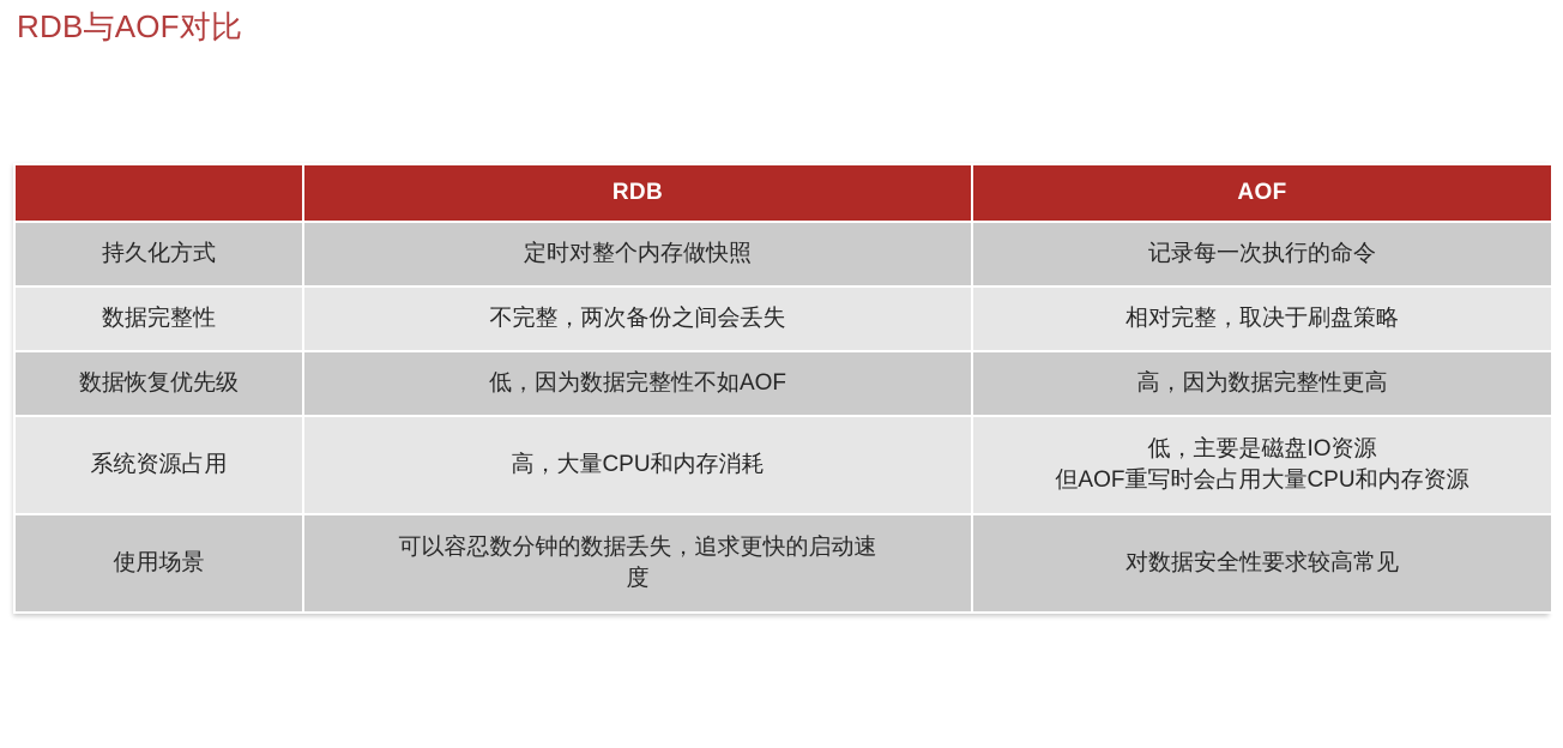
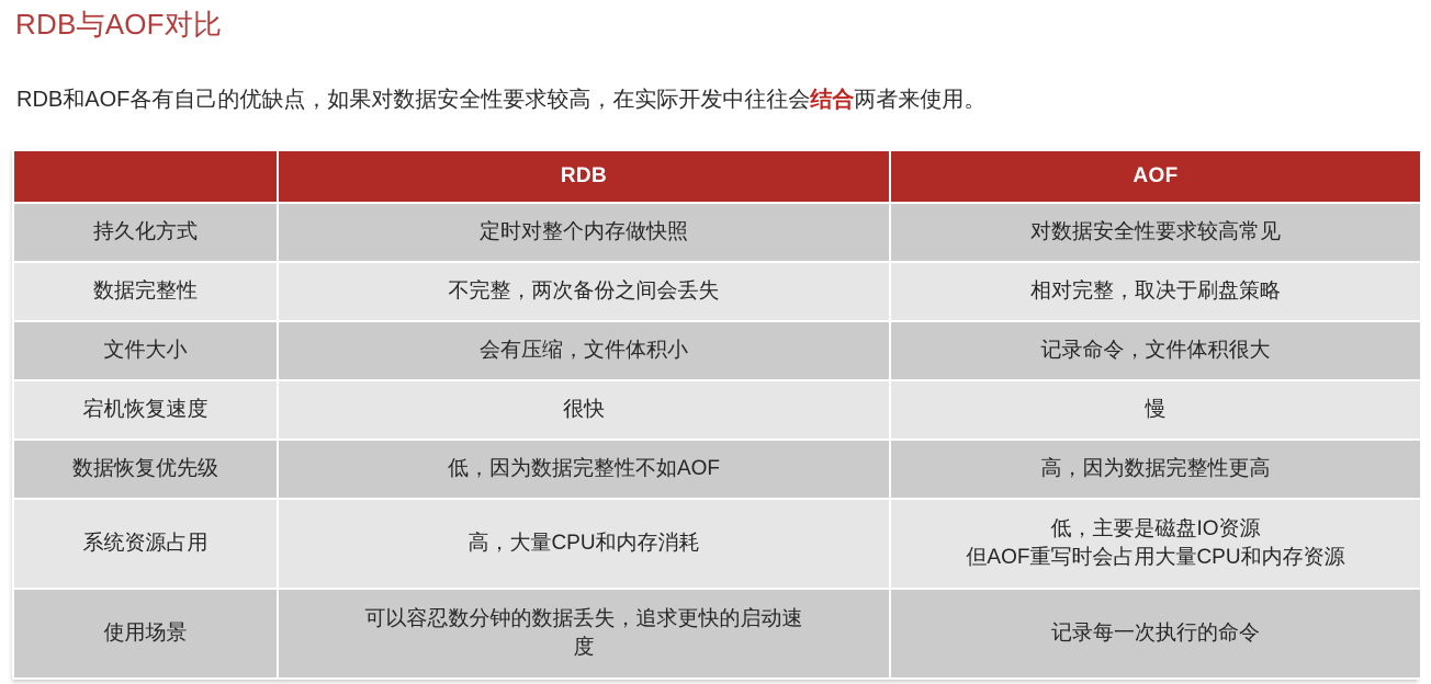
  RDB与AOF对比
+ RDB和AOF各有自己的优缺点，如果对数据安全性要求较高，在实际开发中往往会结合两者来使用。
  	RDB	AOF
- 持久化方式	定时对整个内存做快照	记录每一次执行的命令
+ 持久化方式	定时对整个内存做快照	对数据安全性要求较高常见
  数据完整性	不完整，两次备份之间会丢失	相对完整，取决于刷盘策略
+ 文件大小	会有压缩，文件体积小	记录命令，文件体积很大
+ 宕机恢复速度	很快	慢
  数据恢复优先级	低，因为数据完整性不如AOF	高，因为数据完整性更高
  系统资源占用	高，大量CPU和内存消耗	低，主要是磁盘IO资源 但AOF重写时会占用大量CPU和内存资源
- 使用场景	可以容忍数分钟的数据丢失，追求更快的启动速 度	对数据安全性要求较高常见
+ 使用场景	可以容忍数分钟的数据丢失，追求更快的启动速 度	记录每一次执行的命令
